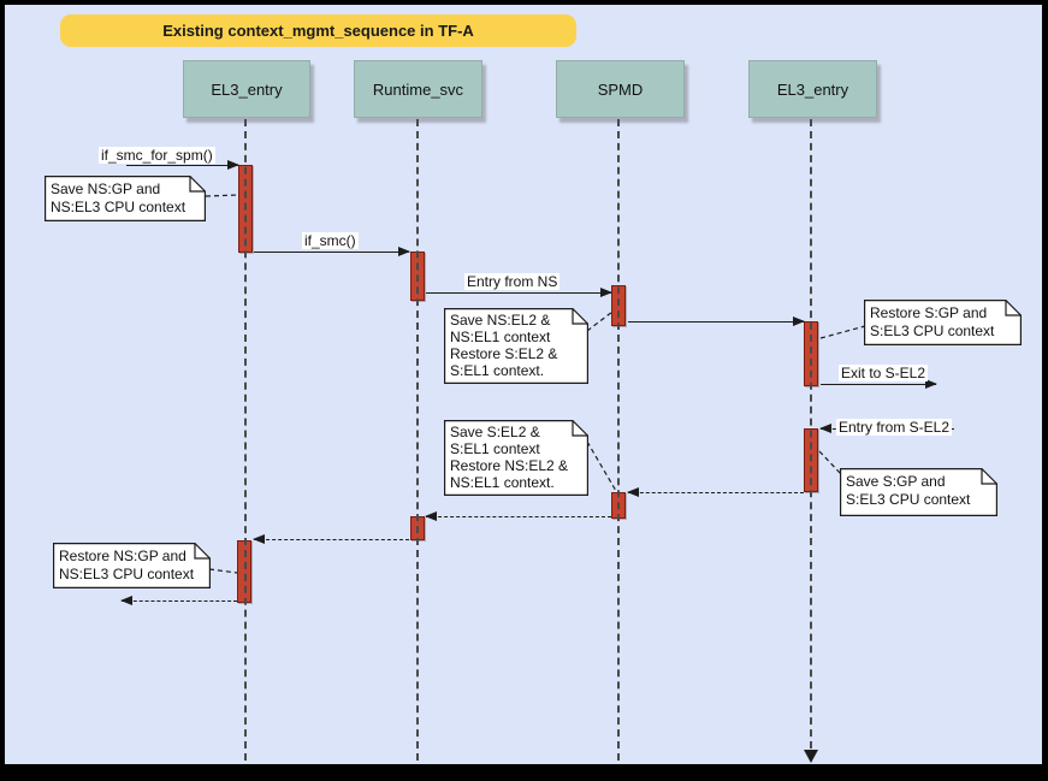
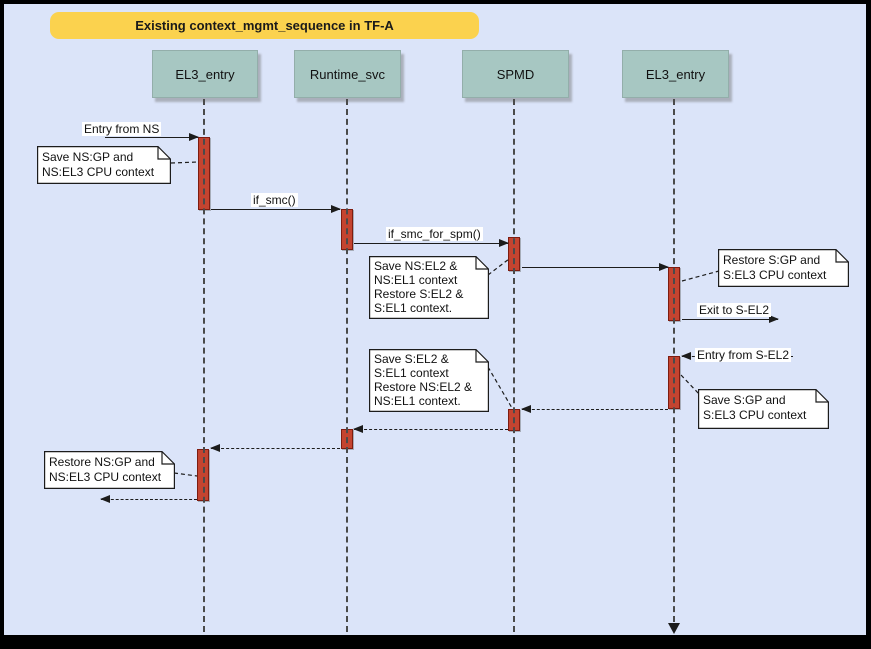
  Existing context_mgmt_sequence in TF-A
  EL3_entry
  Runtime_svc
  SPMD
  EL3_entry
- if_smc_for_spm()
+ Entry from NS
  if_smc()
- Entry from NS
+ if_smc_for_spm()
  Exit to S-EL2
  Entry from S-EL2
  Save NS:GP and
  NS:EL3 CPU context
  Save NS:EL2 &
  NS:EL1 context
  Restore S:EL2 &
  S:EL1 context.
  Restore S:GP and
  S:EL3 CPU context
  Save S:GP and
  S:EL3 CPU context
  Save S:EL2 &
  S:EL1 context
  Restore NS:EL2 &
  NS:EL1 context.
  Restore NS:GP and
  NS:EL3 CPU context
